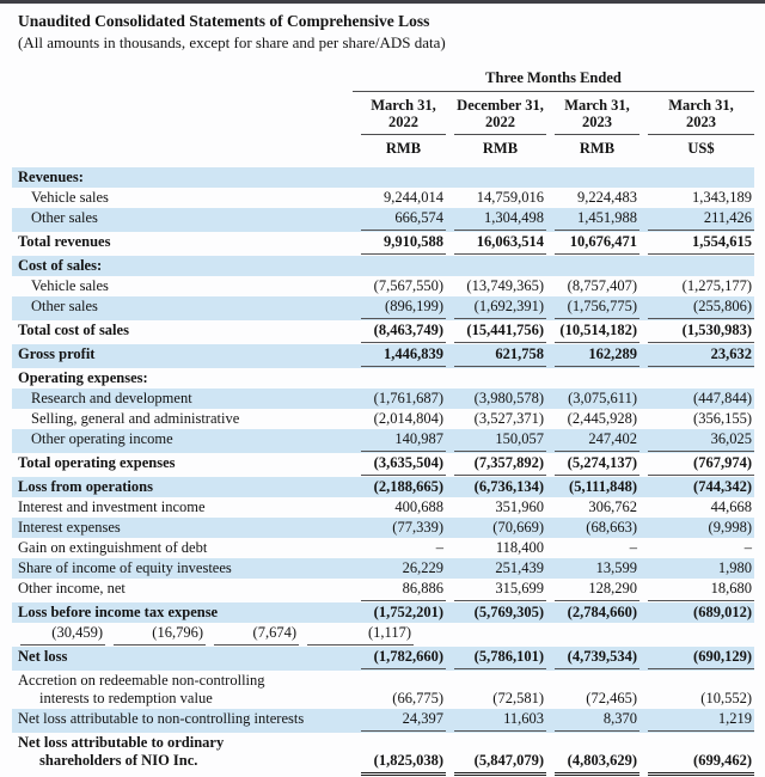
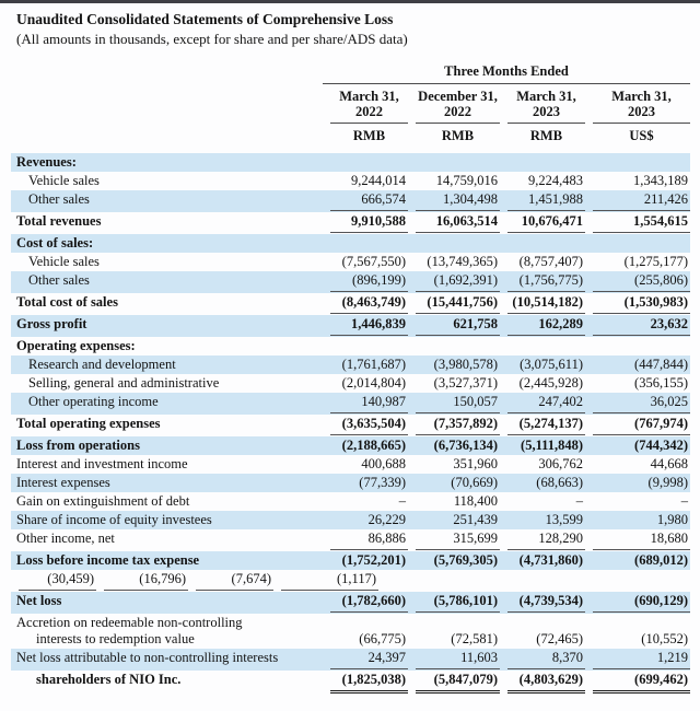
  Unaudited Consolidated Statements of Comprehensive Loss
  (All amounts in thousands, except for share and per share/ADS data)
  Three Months Ended
  March 31,
  2022
  December 31,
  2022
  March 31,
  2023
  March 31,
  2023
  RMB
  RMB
  RMB
  US$
  Revenues:
  Vehicle sales
  9,244,014
  14,759,016
  9,224,483
  1,343,189
  Other sales
  666,574
  1,304,498
  1,451,988
  211,426
  Total revenues
  9,910,588
  16,063,514
  10,676,471
  1,554,615
  Cost of sales:
  Vehicle sales
  (7,567,550)
  (13,749,365)
  (8,757,407)
  (1,275,177)
  Other sales
  (896,199)
  (1,692,391)
  (1,756,775)
  (255,806)
  Total cost of sales
  (8,463,749)
  (15,441,756)
  (10,514,182)
  (1,530,983)
  Gross profit
  1,446,839
  621,758
  162,289
  23,632
  Operating expenses:
  Research and development
  (1,761,687)
  (3,980,578)
  (3,075,611)
  (447,844)
  Selling, general and administrative
  (2,014,804)
  (3,527,371)
  (2,445,928)
  (356,155)
  Other operating income
  140,987
  150,057
  247,402
  36,025
  Total operating expenses
  (3,635,504)
  (7,357,892)
  (5,274,137)
  (767,974)
  Loss from operations
  (2,188,665)
  (6,736,134)
  (5,111,848)
  (744,342)
  Interest and investment income
  400,688
  351,960
  306,762
  44,668
  Interest expenses
  (77,339)
  (70,669)
  (68,663)
  (9,998)
  Gain on extinguishment of debt
  –
  118,400
  –
  –
  Share of income of equity investees
  26,229
  251,439
  13,599
  1,980
  Other income, net
  86,886
  315,699
  128,290
  18,680
  Loss before income tax expense
  (1,752,201)
  (5,769,305)
- (2,784,660)
+ (4,731,860)
  (689,012)
  (30,459)
  (16,796)
  (7,674)
  (1,117)
  Net loss
  (1,782,660)
  (5,786,101)
  (4,739,534)
  (690,129)
  Accretion on redeemable non-controlling
  interests to redemption value
  (66,775)
  (72,581)
  (72,465)
  (10,552)
  Net loss attributable to non-controlling interests
  24,397
  11,603
  8,370
  1,219
- Net loss attributable to ordinary
  shareholders of NIO Inc.
  (1,825,038)
  (5,847,079)
  (4,803,629)
  (699,462)
